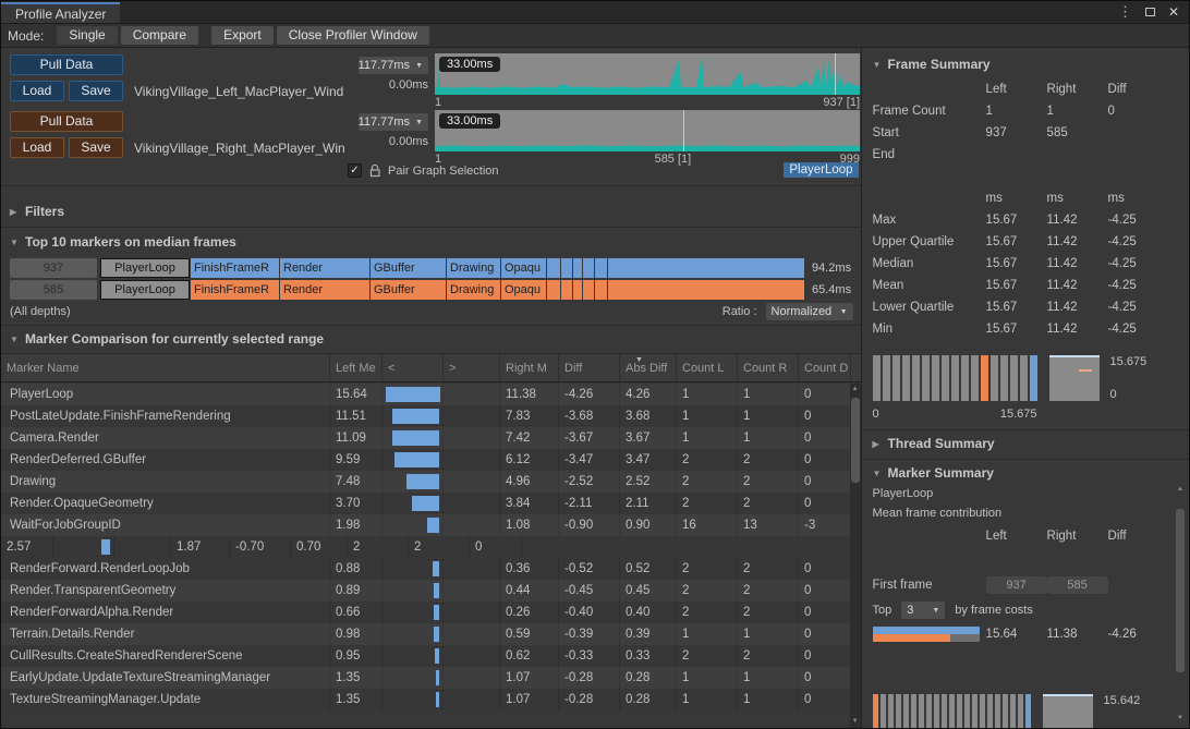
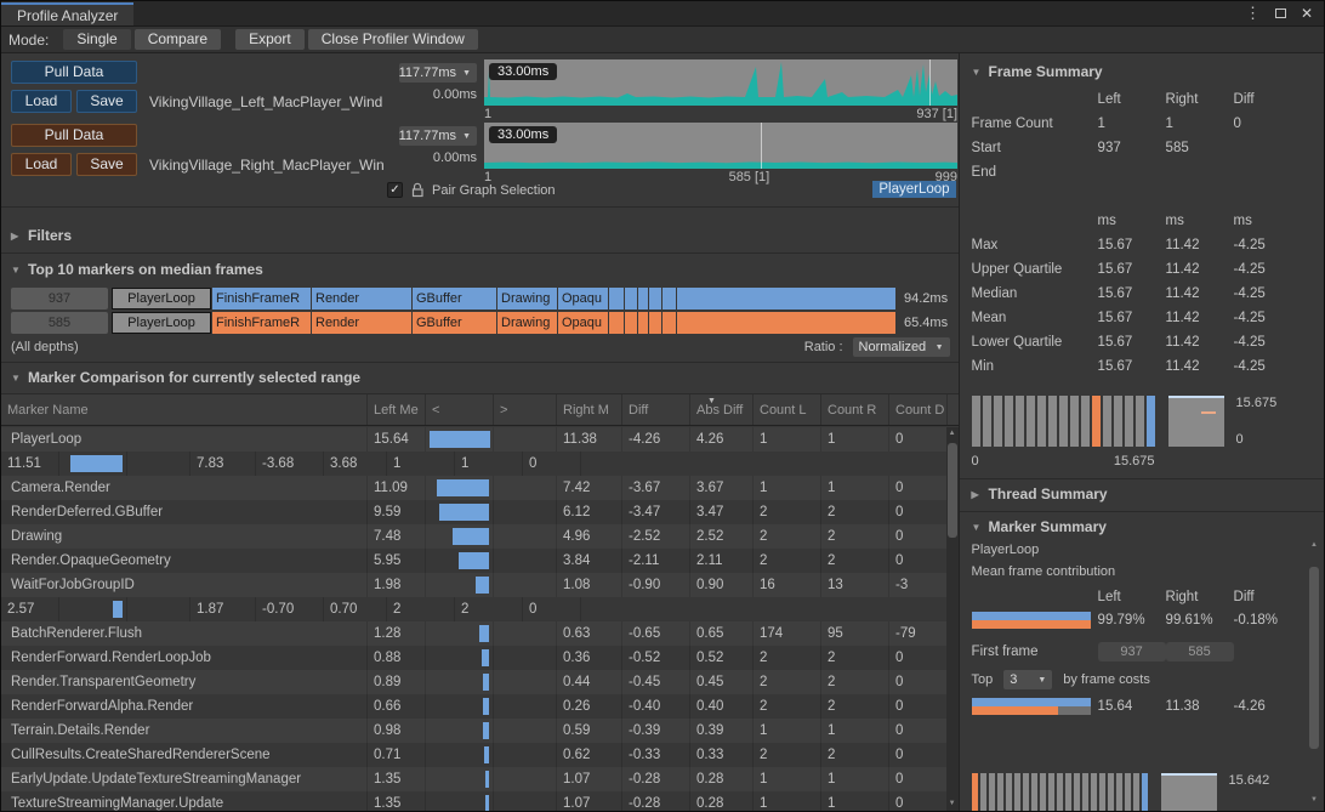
  Profile Analyzer
  ⋮
  ✕
  Mode:
  Single
  Compare
  Export
  Close Profiler Window
  Pull Data
  Load
  Save
  VikingVillage_Left_MacPlayer_Wind
  117.77ms
  0.00ms
  33.00ms
  1
  937 [1]
  Pull Data
  Load
  Save
  VikingVillage_Right_MacPlayer_Win
  117.77ms
  0.00ms
  33.00ms
  1
  585 [1]
  999
  ✓
  Pair Graph Selection
  PlayerLoop
  ▶
  Filters
  ▼
  Top 10 markers on median frames
  937
  PlayerLoop
  FinishFrameR
  Render
  GBuffer
  Drawing
  Opaqu
  94.2ms
  585
  PlayerLoop
  FinishFrameR
  Render
  GBuffer
  Drawing
  Opaqu
  65.4ms
  (All depths)
  Ratio :
  Normalized
  ▼
  Marker Comparison for currently selected range
  Marker Name
  Left Me
  <
  >
  Right M
  Diff
  Abs Diff
  Count L
  Count R
  Count D
  PlayerLoop
  15.64
  11.38
  -4.26
  4.26
  1
  1
  0
- PostLateUpdate.FinishFrameRendering
  11.51
  7.83
  -3.68
  3.68
  1
  1
  0
  Camera.Render
  11.09
  7.42
  -3.67
  3.67
  1
  1
  0
  RenderDeferred.GBuffer
  9.59
  6.12
  -3.47
  3.47
  2
  2
  0
  Drawing
  7.48
  4.96
  -2.52
  2.52
  2
  2
  0
  Render.OpaqueGeometry
- 3.70
+ 5.95
  3.84
  -2.11
  2.11
  2
  2
  0
  WaitForJobGroupID
  1.98
  1.08
  -0.90
  0.90
  16
  13
  -3
  2.57
  1.87
  -0.70
  0.70
  2
  2
  0
+ BatchRenderer.Flush
+ 1.28
+ 0.63
+ -0.65
+ 0.65
+ 174
+ 95
+ -79
  RenderForward.RenderLoopJob
  0.88
  0.36
  -0.52
  0.52
  2
  2
  0
  Render.TransparentGeometry
  0.89
  0.44
  -0.45
  0.45
  2
  2
  0
  RenderForwardAlpha.Render
  0.66
  0.26
  -0.40
  0.40
  2
  2
  0
  Terrain.Details.Render
  0.98
  0.59
  -0.39
  0.39
  1
  1
  0
  CullResults.CreateSharedRendererScene
- 0.95
+ 0.71
  0.62
  -0.33
  0.33
  2
  2
  0
  EarlyUpdate.UpdateTextureStreamingManager
  1.35
  1.07
  -0.28
  0.28
  1
  1
  0
  TextureStreamingManager.Update
  1.35
  1.07
  -0.28
  0.28
  1
  1
  0
  ▼
  Frame Summary
  Left
  Right
  Diff
  Frame Count
  1
  1
  0
  Start
  937
  585
  End
  ms
  ms
  ms
  Max
  15.67
  11.42
  -4.25
  Upper Quartile
  15.67
  11.42
  -4.25
  Median
  15.67
  11.42
  -4.25
  Mean
  15.67
  11.42
  -4.25
  Lower Quartile
  15.67
  11.42
  -4.25
  Min
  15.67
  11.42
  -4.25
  15.675
  0
  0
  15.675
  ▶
  Thread Summary
  ▼
  Marker Summary
  PlayerLoop
  Mean frame contribution
  Left
  Right
  Diff
+ 99.79%
+ 99.61%
+ -0.18%
  First frame
  937
  585
  Top
  3
  by frame costs
  15.64
  11.38
  -4.26
  15.642
